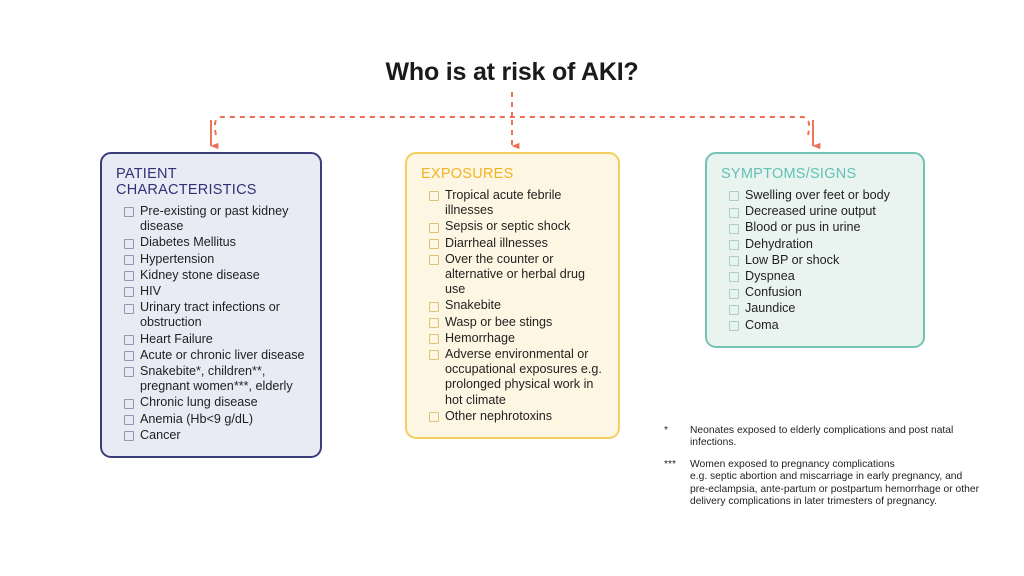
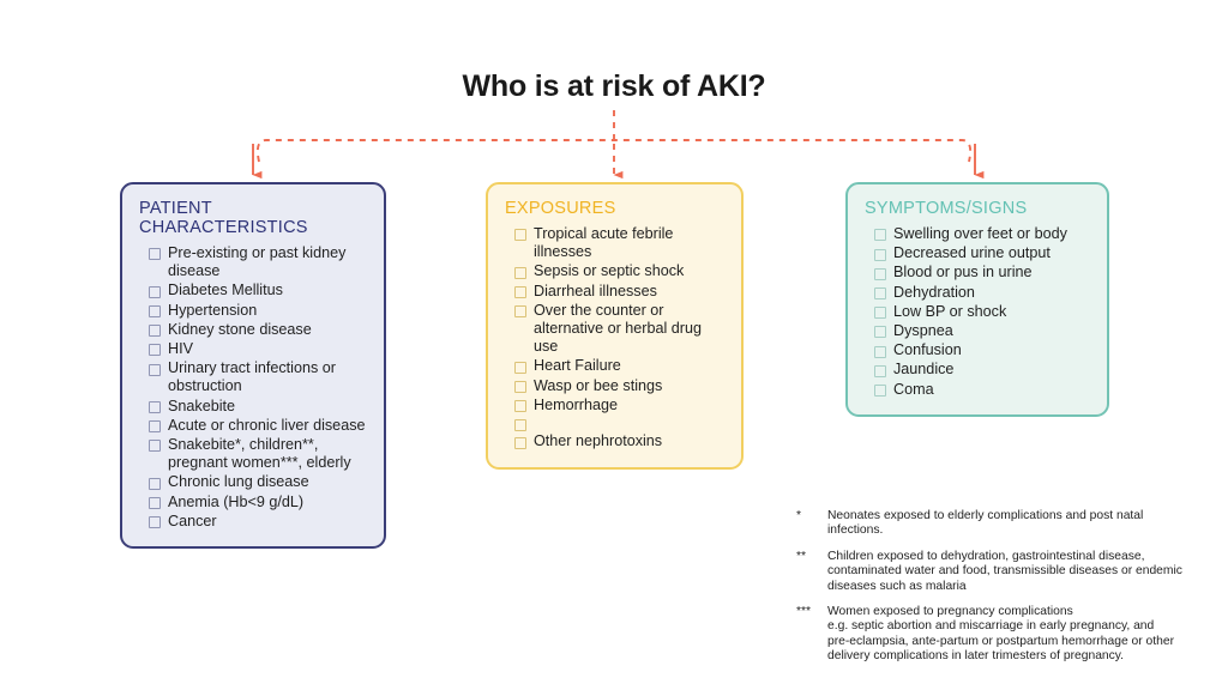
  Who is at risk of AKI?
  PATIENT CHARACTERISTICS
  Pre-existing or past kidney disease
  Diabetes Mellitus
  Hypertension
  Kidney stone disease
  HIV
  Urinary tract infections or obstruction
- Heart Failure
+ Snakebite
  Acute or chronic liver disease
  Snakebite*, children**, pregnant women***, elderly
  Chronic lung disease
  Anemia (Hb<9 g/dL)
  Cancer
  EXPOSURES
  Tropical acute febrile illnesses
  Sepsis or septic shock
  Diarrheal illnesses
  Over the counter or alternative or herbal drug use
- Snakebite
+ Heart Failure
  Wasp or bee stings
  Hemorrhage
- Adverse environmental or occupational exposures e.g. prolonged physical work in hot climate
  Other nephrotoxins
  SYMPTOMS/SIGNS
  Swelling over feet or body
  Decreased urine output
  Blood or pus in urine
  Dehydration
  Low BP or shock
  Dyspnea
  Confusion
  Jaundice
  Coma
  *
  Neonates exposed to elderly complications and post natal
  infections.
+ **
+ Children exposed to dehydration, gastrointestinal disease,
+ contaminated water and food, transmissible diseases or endemic
+ diseases such as malaria
  ***
  Women exposed to pregnancy complications
  e.g. septic abortion and miscarriage in early pregnancy, and
  pre-eclampsia, ante-partum or postpartum hemorrhage or other
  delivery complications in later trimesters of pregnancy.
